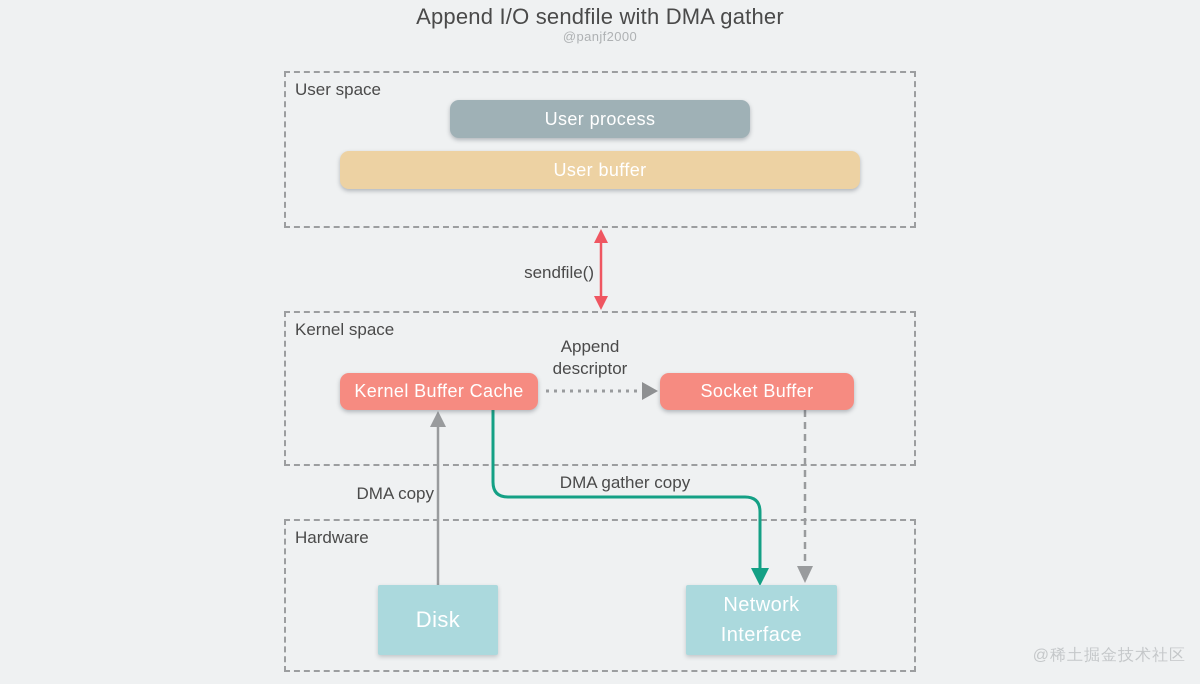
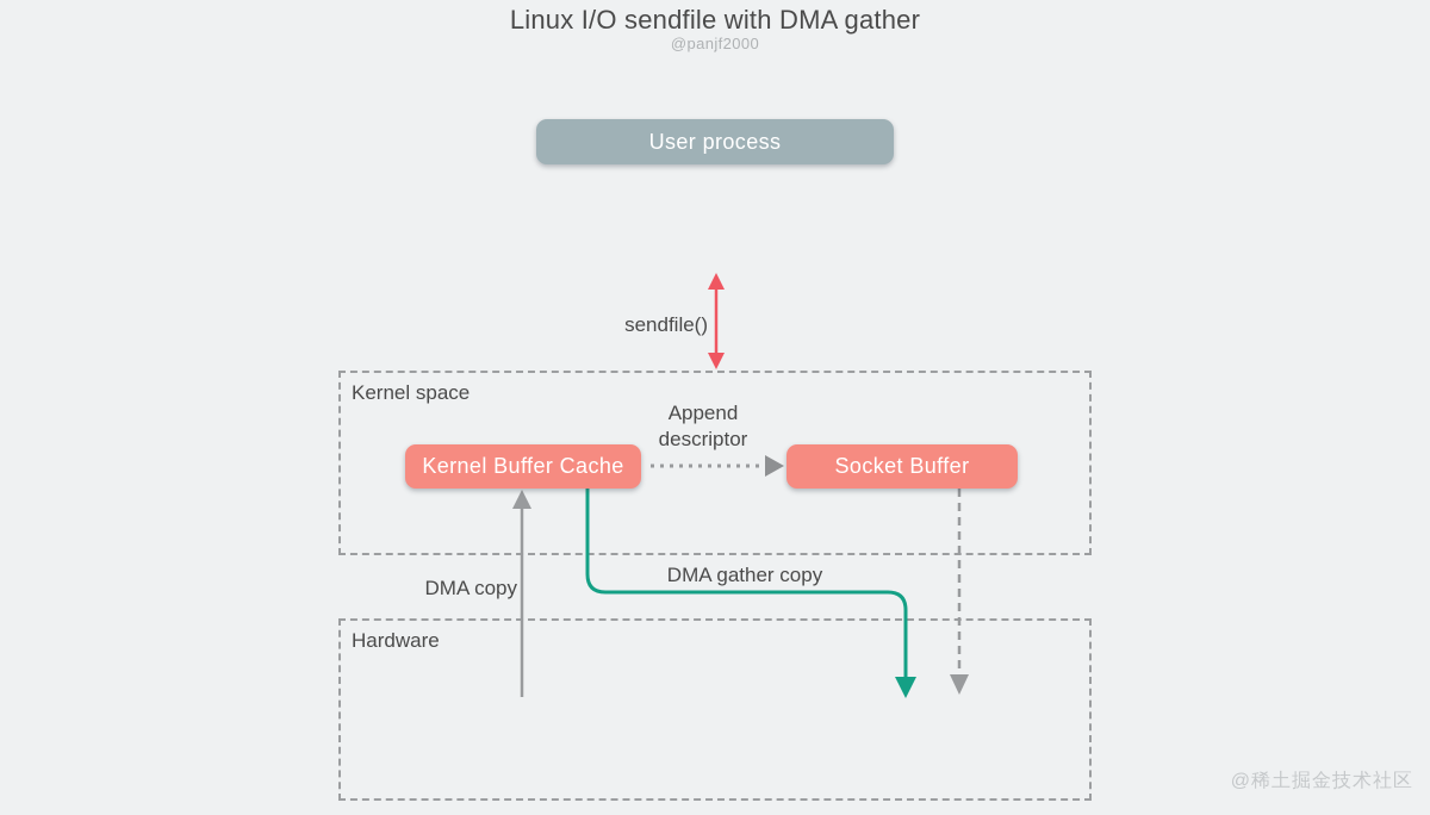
- Append I/O sendfile with DMA gather
+ Linux I/O sendfile with DMA gather
  @panjf2000
- User space
  Kernel space
  Hardware
  User process
- User buffer
  Kernel Buffer Cache
  Socket Buffer
- Disk
- Network
- Interface
  sendfile()
  Append
  descriptor
  DMA copy
  DMA gather copy
  @稀土掘金技术社区
